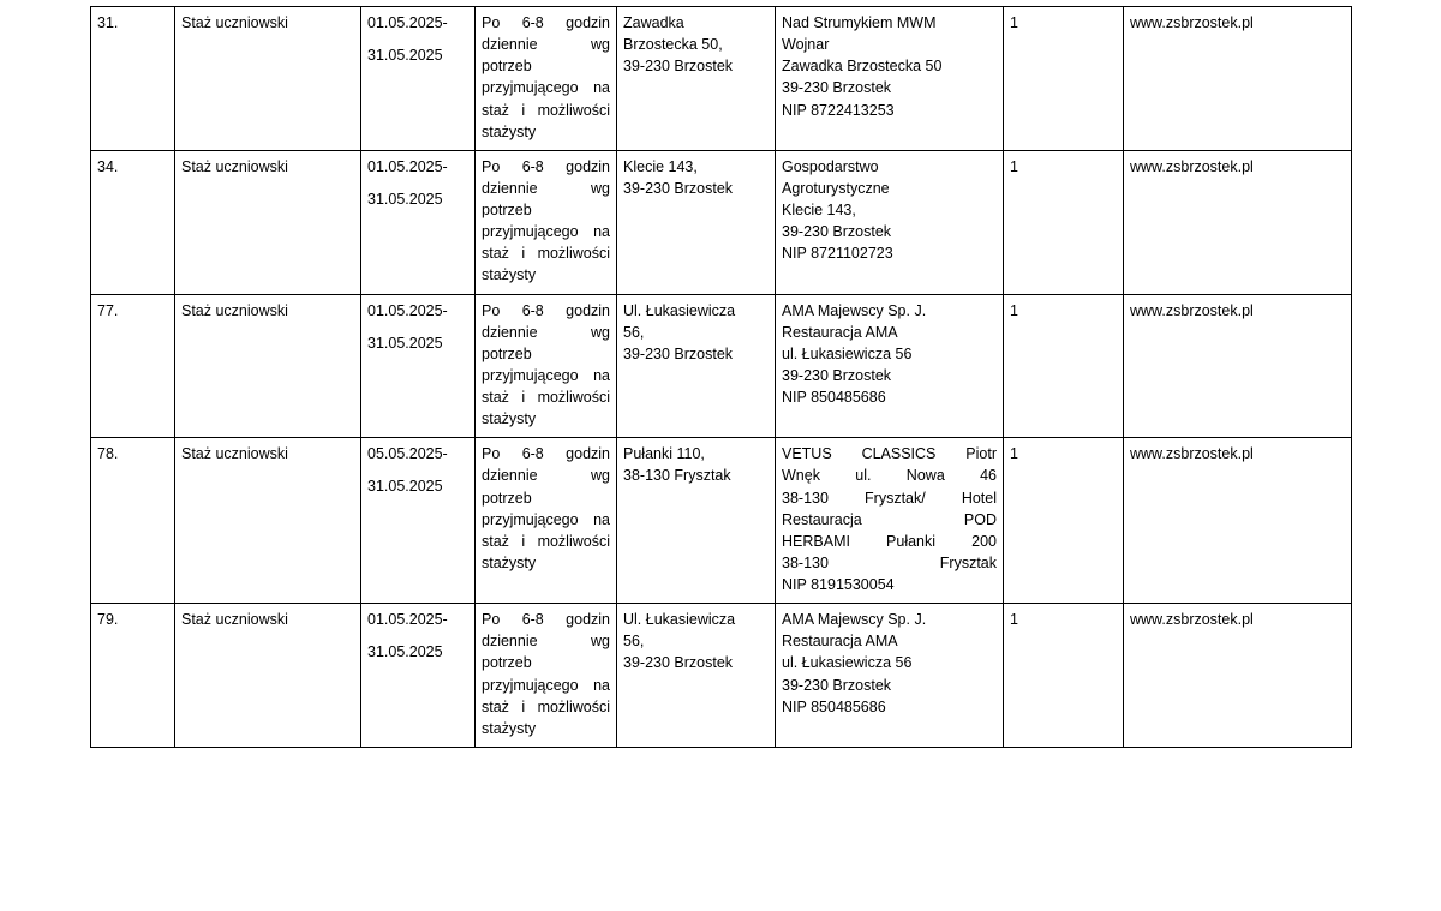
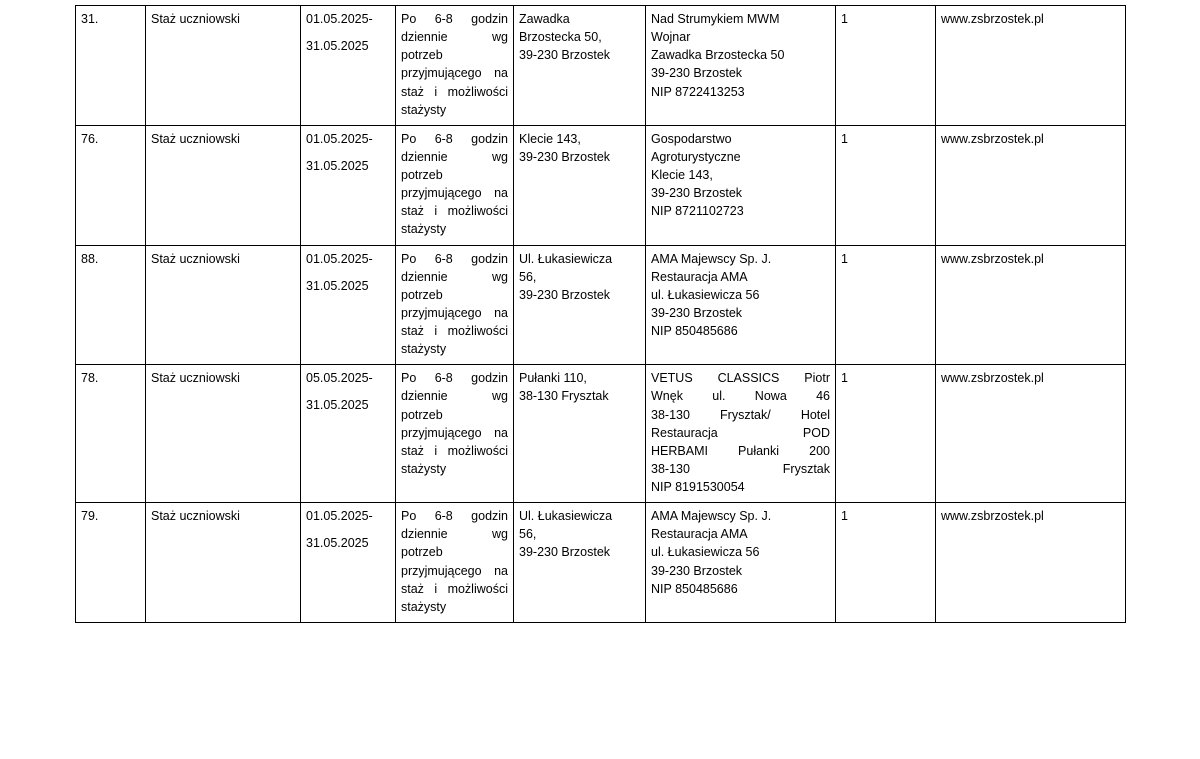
  31.	Staż uczniowski	01.05.2025- 31.05.2025	Po 6-8 godzin dziennie wg potrzeb przyjmującego na staż i możliwości stażysty	Zawadka Brzostecka 50, 39-230 Brzostek	Nad Strumykiem MWM Wojnar Zawadka Brzostecka 50 39-230 Brzostek NIP 8722413253	1	www.zsbrzostek.pl
- 34.	Staż uczniowski	01.05.2025- 31.05.2025	Po 6-8 godzin dziennie wg potrzeb przyjmującego na staż i możliwości stażysty	Klecie 143, 39-230 Brzostek	Gospodarstwo Agroturystyczne Klecie 143, 39-230 Brzostek NIP 8721102723	1	www.zsbrzostek.pl
+ 76.	Staż uczniowski	01.05.2025- 31.05.2025	Po 6-8 godzin dziennie wg potrzeb przyjmującego na staż i możliwości stażysty	Klecie 143, 39-230 Brzostek	Gospodarstwo Agroturystyczne Klecie 143, 39-230 Brzostek NIP 8721102723	1	www.zsbrzostek.pl
- 77.	Staż uczniowski	01.05.2025- 31.05.2025	Po 6-8 godzin dziennie wg potrzeb przyjmującego na staż i możliwości stażysty	Ul. Łukasiewicza 56, 39-230 Brzostek	AMA Majewscy Sp. J. Restauracja AMA ul. Łukasiewicza 56 39-230 Brzostek NIP 850485686	1	www.zsbrzostek.pl
+ 88.	Staż uczniowski	01.05.2025- 31.05.2025	Po 6-8 godzin dziennie wg potrzeb przyjmującego na staż i możliwości stażysty	Ul. Łukasiewicza 56, 39-230 Brzostek	AMA Majewscy Sp. J. Restauracja AMA ul. Łukasiewicza 56 39-230 Brzostek NIP 850485686	1	www.zsbrzostek.pl
  78.	Staż uczniowski	05.05.2025- 31.05.2025	Po 6-8 godzin dziennie wg potrzeb przyjmującego na staż i możliwości stażysty	Pułanki 110, 38-130 Frysztak	VETUS CLASSICS Piotr Wnęk ul. Nowa 46 38-130 Frysztak/ Hotel Restauracja POD HERBAMI Pułanki 200 38-130 Frysztak NIP 8191530054	1	www.zsbrzostek.pl
  79.	Staż uczniowski	01.05.2025- 31.05.2025	Po 6-8 godzin dziennie wg potrzeb przyjmującego na staż i możliwości stażysty	Ul. Łukasiewicza 56, 39-230 Brzostek	AMA Majewscy Sp. J. Restauracja AMA ul. Łukasiewicza 56 39-230 Brzostek NIP 850485686	1	www.zsbrzostek.pl
